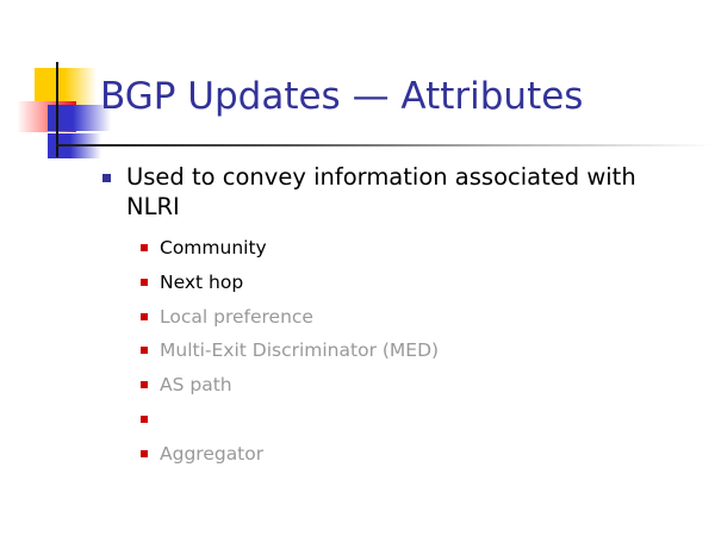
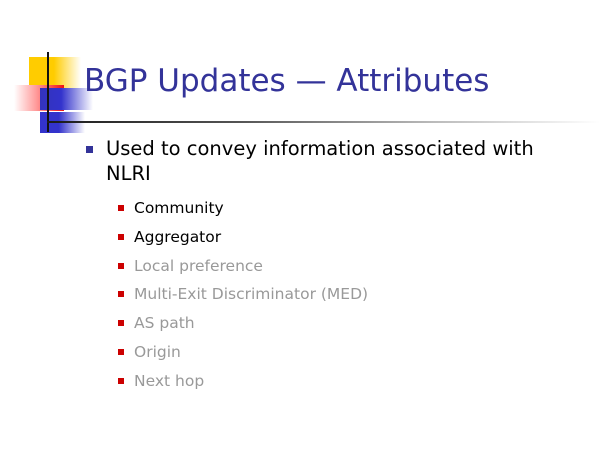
  BGP Updates — Attributes
  Used to convey information associated with NLRI
  Community
- Next hop
+ Aggregator
  Local preference
  Multi-Exit Discriminator (MED)
  AS path
+ Origin
- Aggregator
+ Next hop
